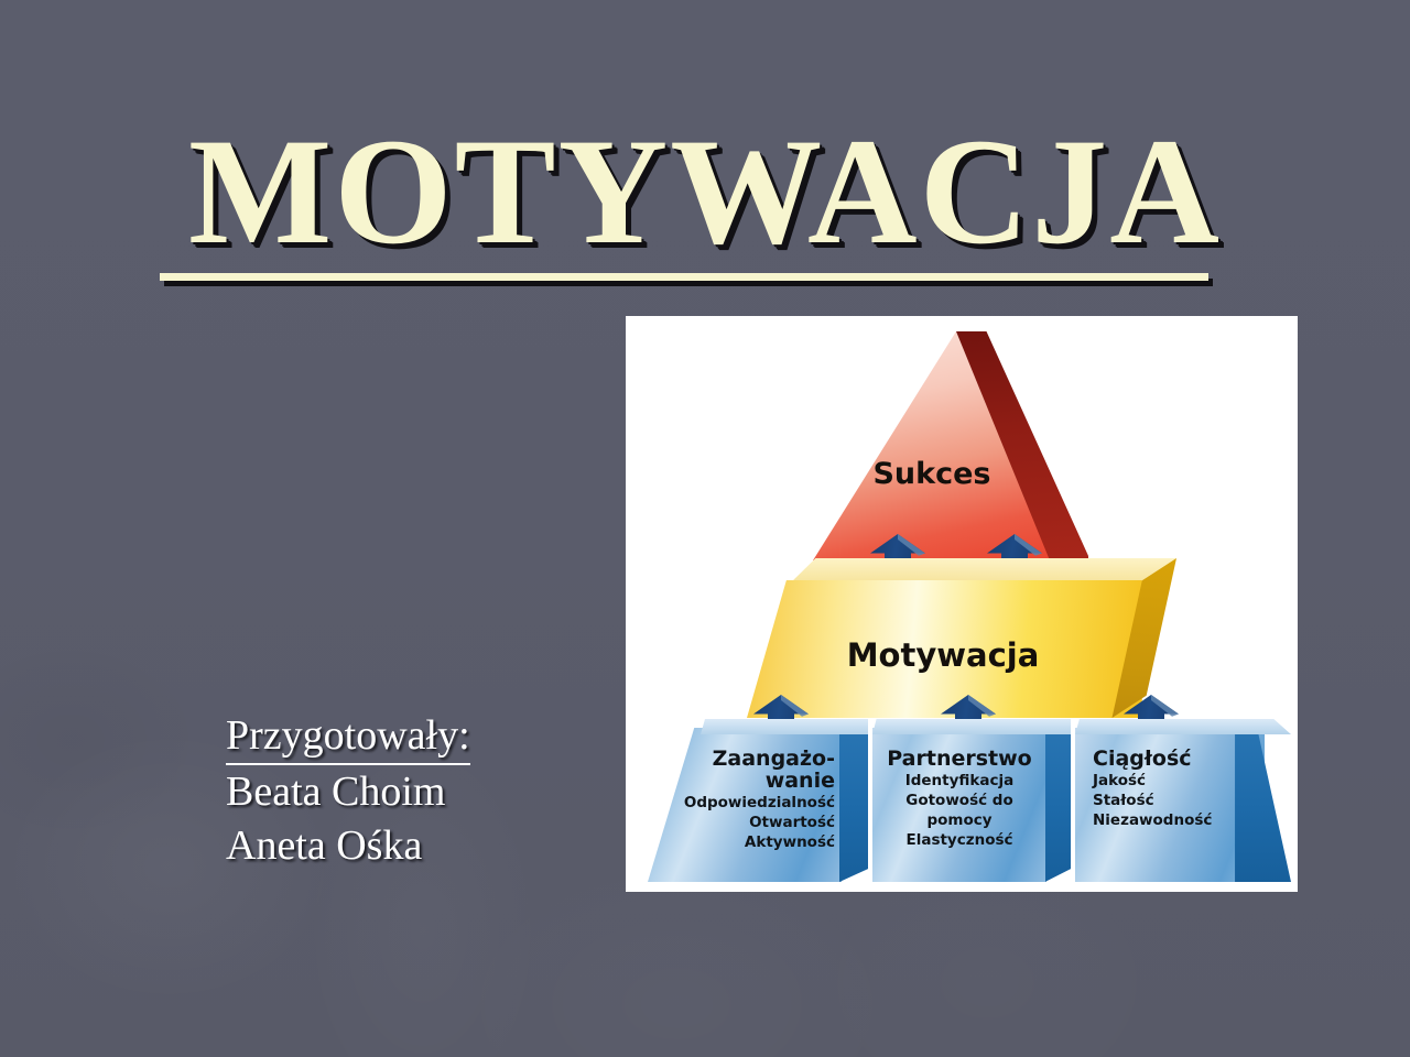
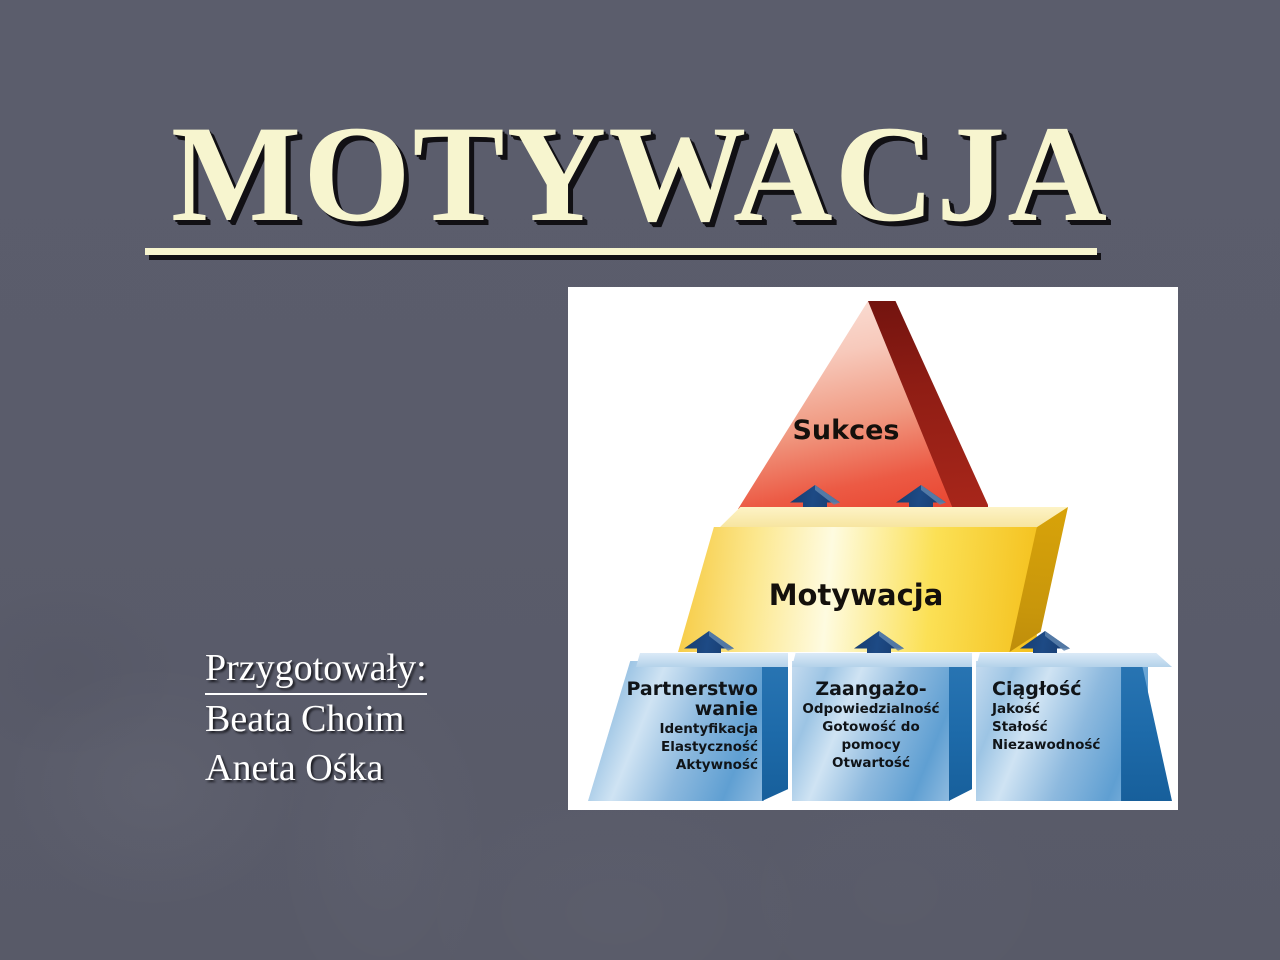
  MOTYWACJA
  Przygotowały:
  Beata Choim
  Aneta Ośka
  Sukces
  Motywacja
- Zaangażo-
+ Partnerstwo
  wanie
- Odpowiedzialność
+ Identyfikacja
- Otwartość
+ Elastyczność
  Aktywność
- Partnerstwo
+ Zaangażo-
- Identyfikacja
+ Odpowiedzialność
  Gotowość do pomocy
- Elastyczność
+ Otwartość
  Ciągłość
  Jakość
  Stałość
  Niezawodność
